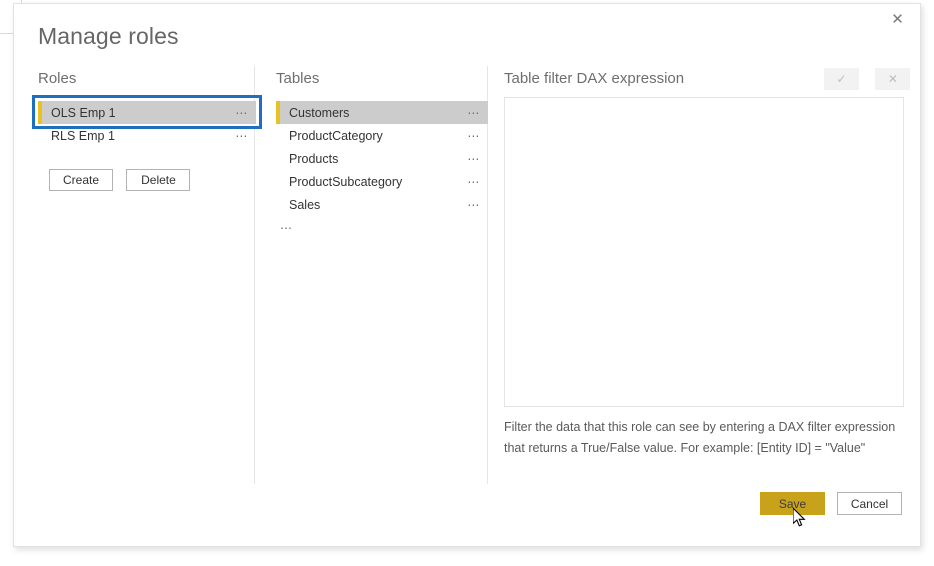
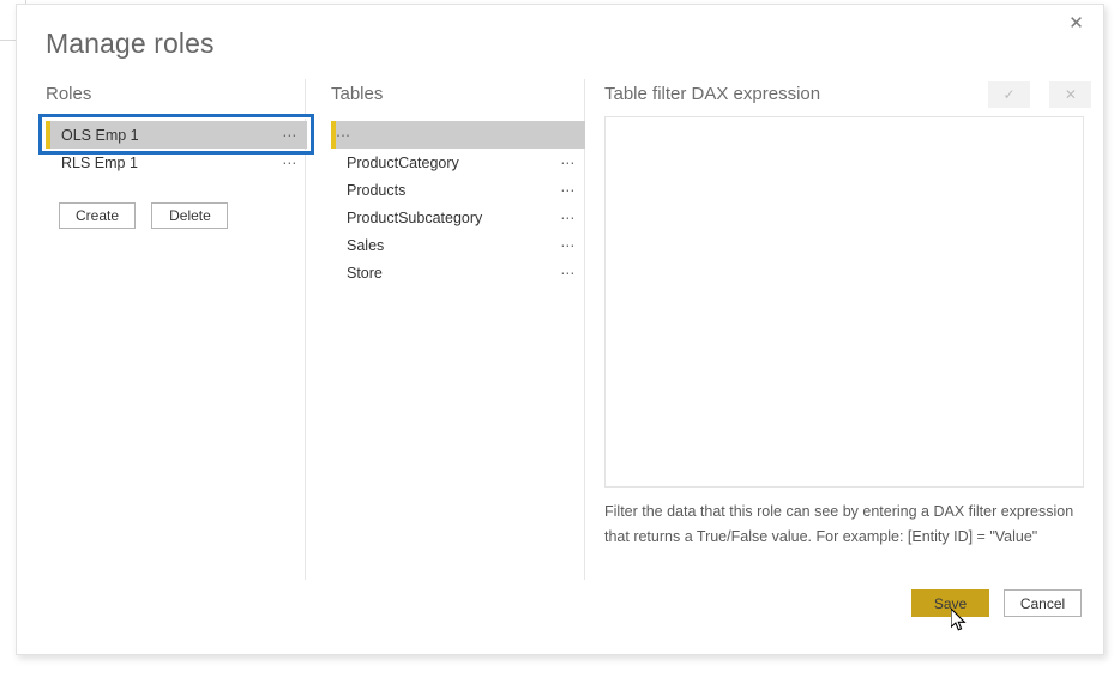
  ✕
  Manage roles
  Roles
  Tables
  Table filter DAX expression
  OLS Emp 1
  ⋯
  RLS Emp 1
  ⋯
  Create Delete
- Customers
  ⋯
  ProductCategory
  ⋯
  Products
  ⋯
  ProductSubcategory
  ⋯
  Sales
  ⋯
+ Store
  ⋯
  ✓ ✕
  Filter the data that this role can see by entering a DAX filter expression
  that returns a True/False value. For example: [Entity ID] = "Value"
  Save
  Cancel
